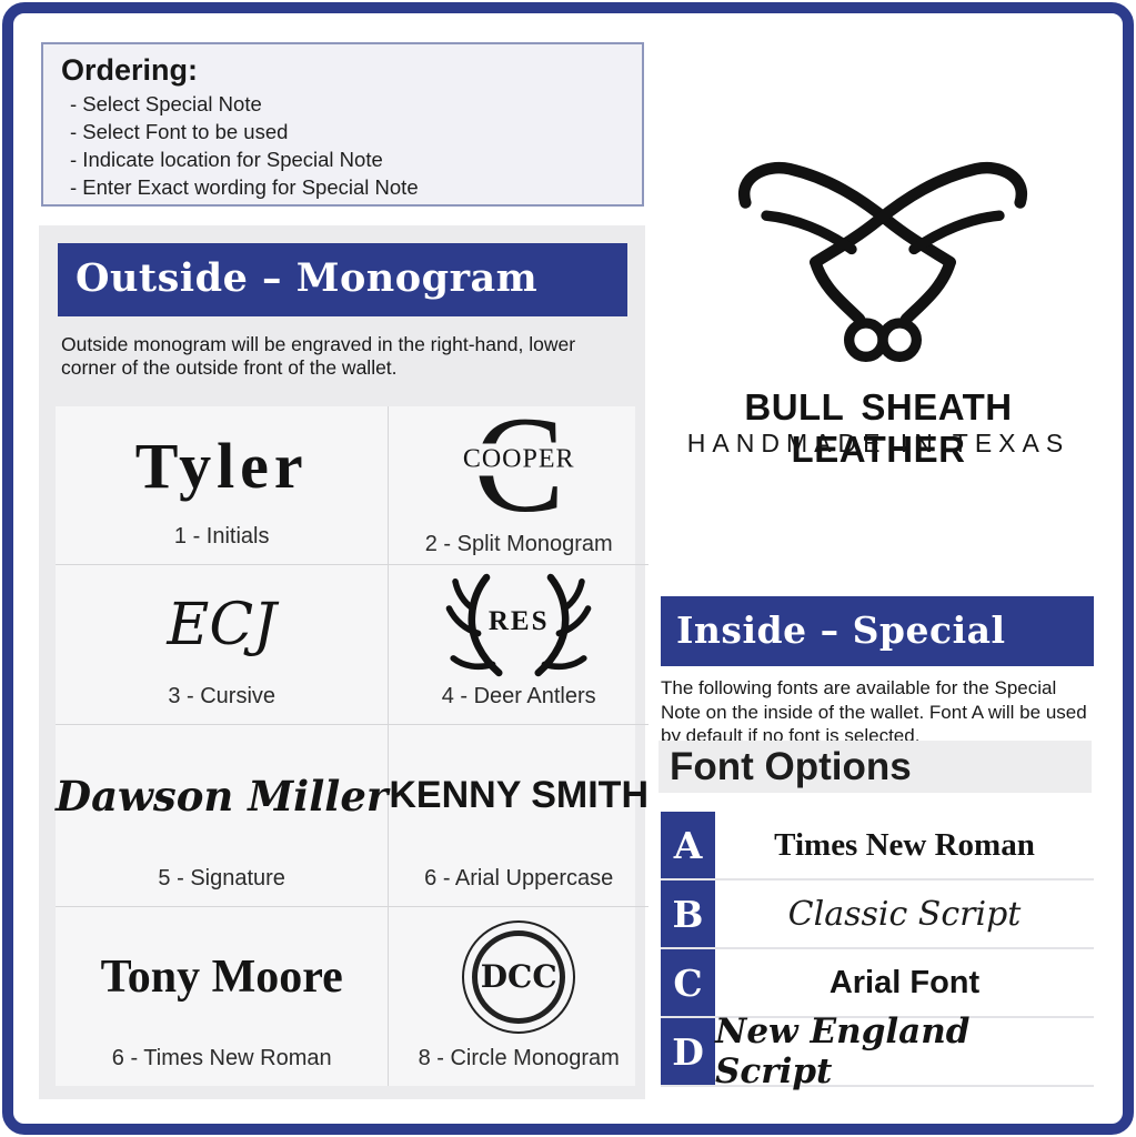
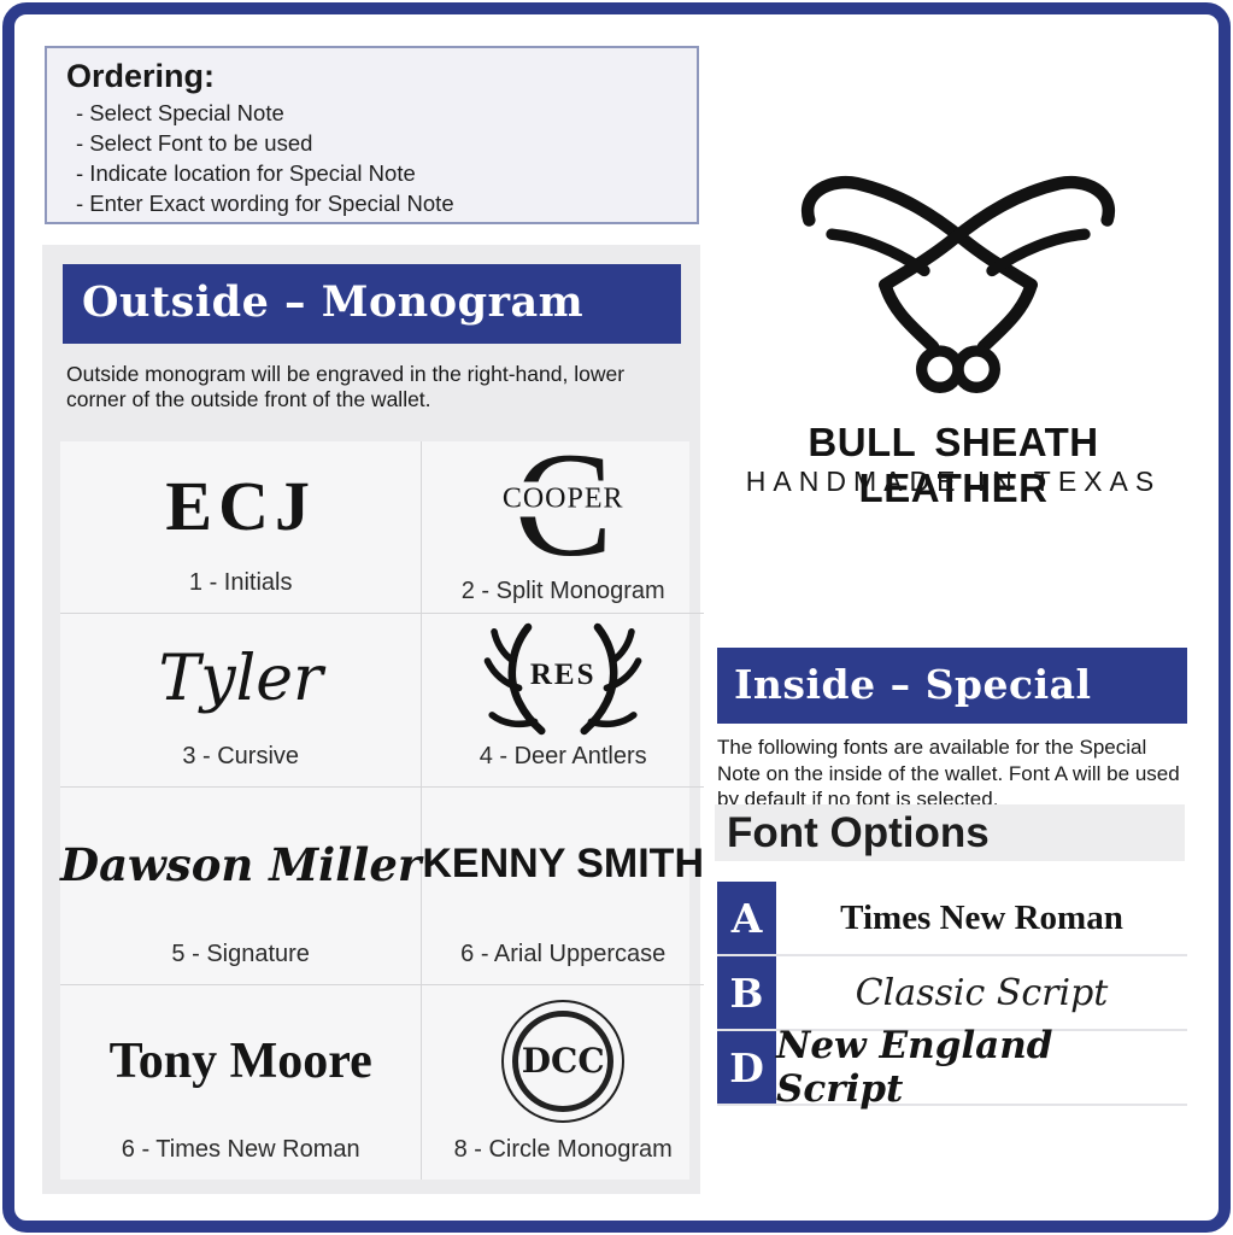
  Ordering:
  - Select Special Note
  - Select Font to be used
  - Indicate location for Special Note
  - Enter Exact wording for Special Note
  Outside – Monogram
  Outside monogram will be engraved in the right-hand, lower corner of the outside front of the wallet.
- Tyler
+ ECJ
  1 - Initials
  COOPER
  2 - Split Monogram
- ECJ
+ Tyler
  3 - Cursive
  RES
  4 - Deer Antlers
  Dawson Miller
  5 - Signature
  KENNY SMITH
  6 - Arial Uppercase
  Tony Moore
  6 - Times New Roman
  DCC
  8 - Circle Monogram
  BULL SHEATH LEATHER
  HANDMADE IN TEXAS
  Inside – Special Note
  The following fonts are available for the Special Note on the inside of the wallet. Font A will be used by default if no font is selected.
  Font Options
  A
  Times New Roman
  B
  Classic Script
- C
- Arial Font
  D
  New England Script
